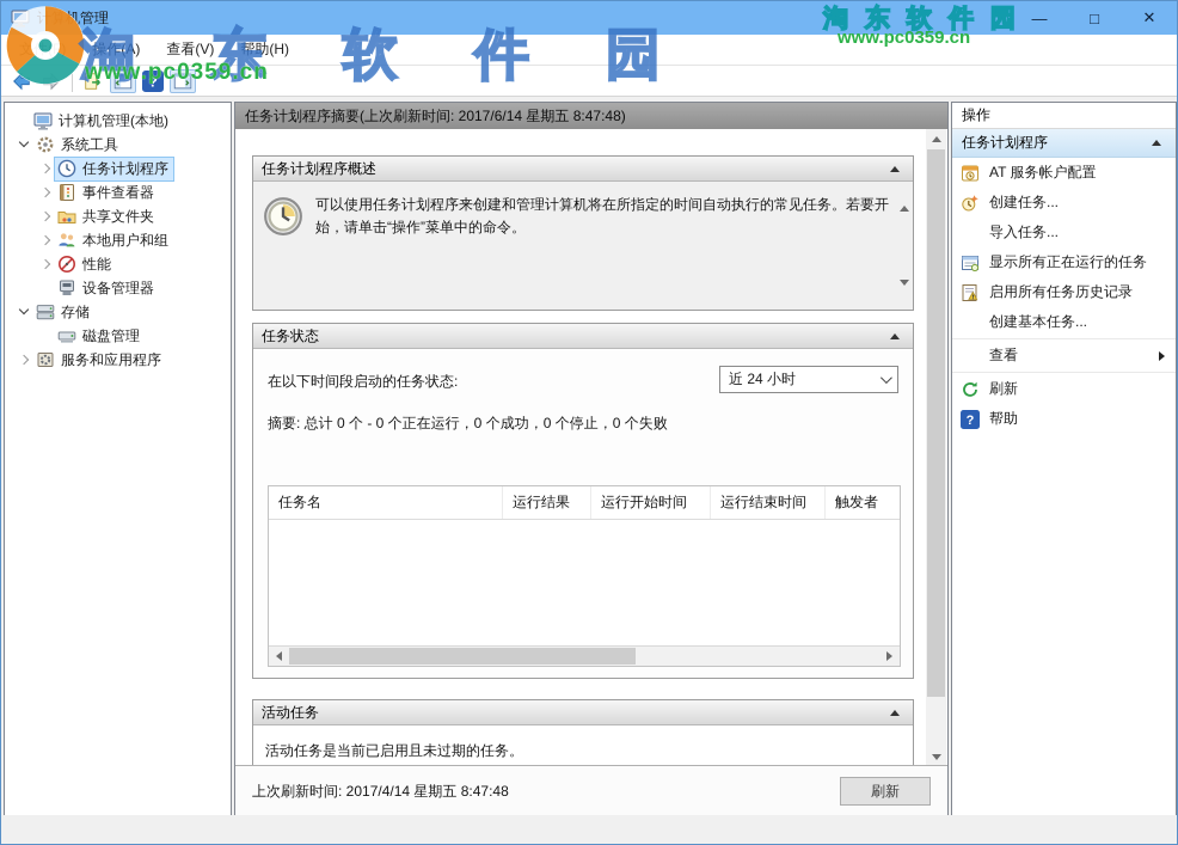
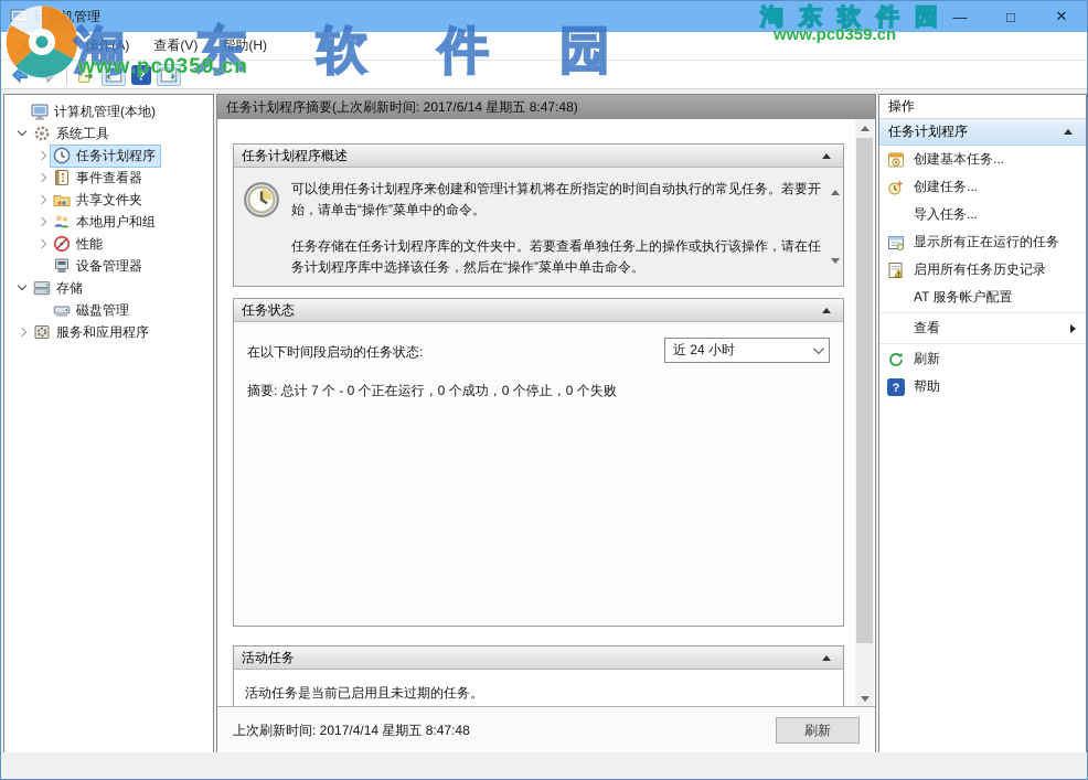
  计机管理
  —
  □
  ✕
  操作(A)
  查看(V)
  帮助(H)
  ?
  计算机管理(本地)
  系统工具
  任务计划程序
  事件查看器
  共享文件夹
  本地用户和组
  性能
  设备管理器
  存储
  磁盘管理
  服务和应用程序
  任务计划程序摘要(上次刷新时间: 2017/6/14 星期五 8:47:48)
  任务计划程序概述
  可以使用任务计划程序来创建和管理计算机将在所指定的时间自动执行的常见任务。若要开始，请单击“操作”菜单中的命令。
+ 任务存储在任务计划程序库的文件夹中。若要查看单独任务上的操作或执行该操作，请在任务计划程序库中选择该任务，然后在“操作”菜单中单击命令。
  任务状态
  在以下时间段启动的任务状态:
  近 24 小时
- 摘要: 总计 0 个 - 0 个正在运行，0 个成功，0 个停止，0 个失败
+ 摘要: 总计 7 个 - 0 个正在运行，0 个成功，0 个停止，0 个失败
- 任务名
- 运行结果
- 运行开始时间
- 运行结束时间
- 触发者
  活动任务
  活动任务是当前已启用且未过期的任务。
  上次刷新时间: 2017/4/14 星期五 8:47:48
  刷新
  操作
  任务计划程序
- AT 服务帐户配置
+ 创建基本任务...
  创建任务...
  导入任务...
  显示所有正在运行的任务
  启用所有任务历史记录
- 创建基本任务...
+ AT 服务帐户配置
  查看
  刷新
  ?
  帮助
  淘东软件园
  www.pc0359.cn
  淘东软件园
  www.pc0359.cn
